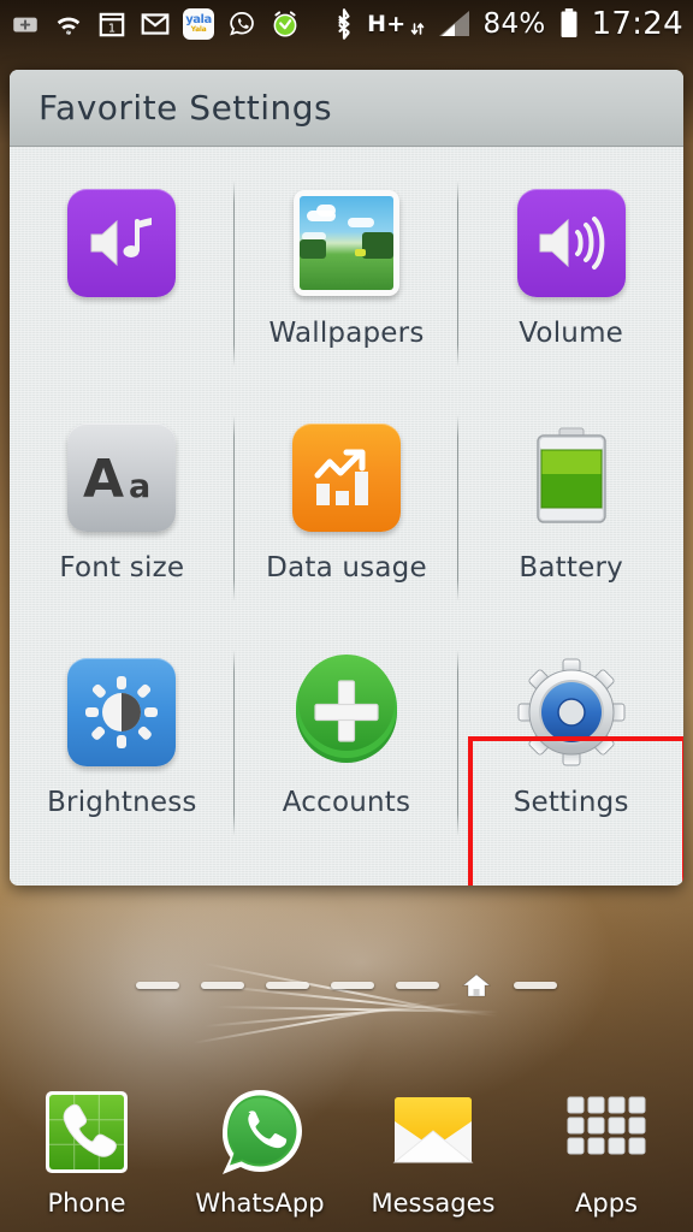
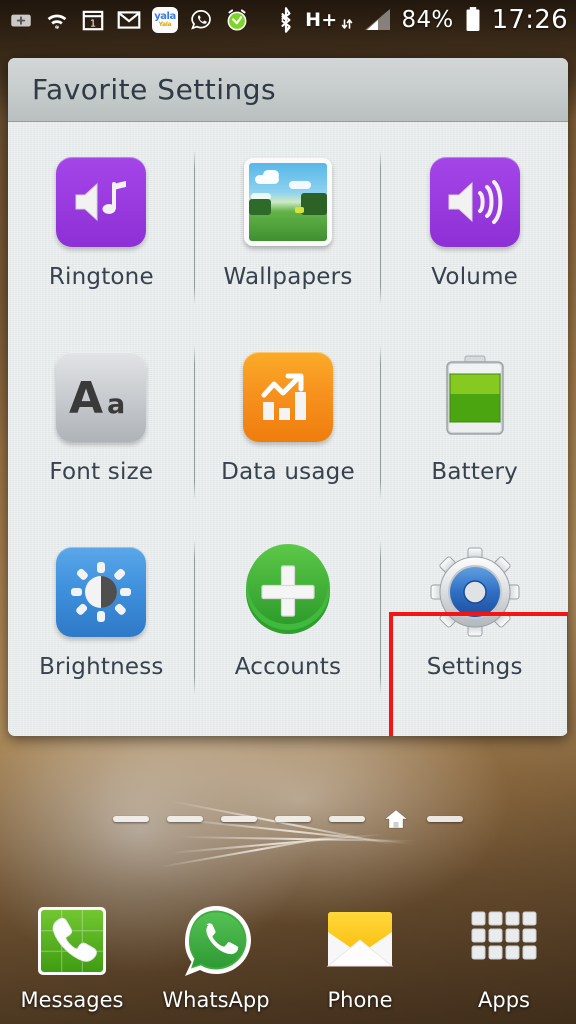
  ?
  1
  yala
  H+
  84%
- 17:24
+ 17:26
  Favorite Settings
+ Ringtone
  Wallpapers
  Volume
  A
  a
  Font size
  Data usage
  Battery
  Brightness
  Accounts
  Settings
- Phone
+ Messages
  WhatsApp
- Messages
+ Phone
  Apps
